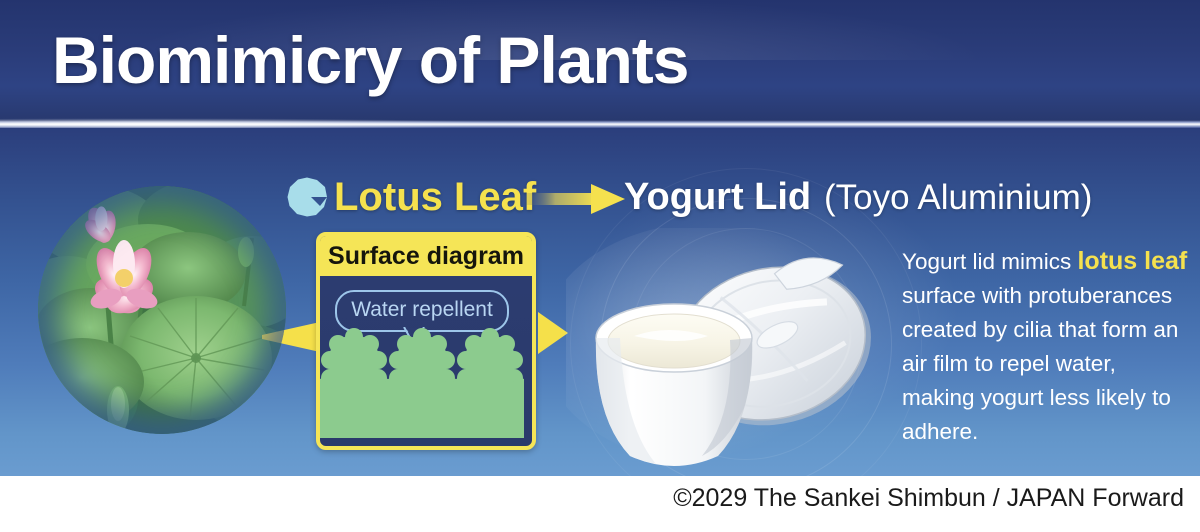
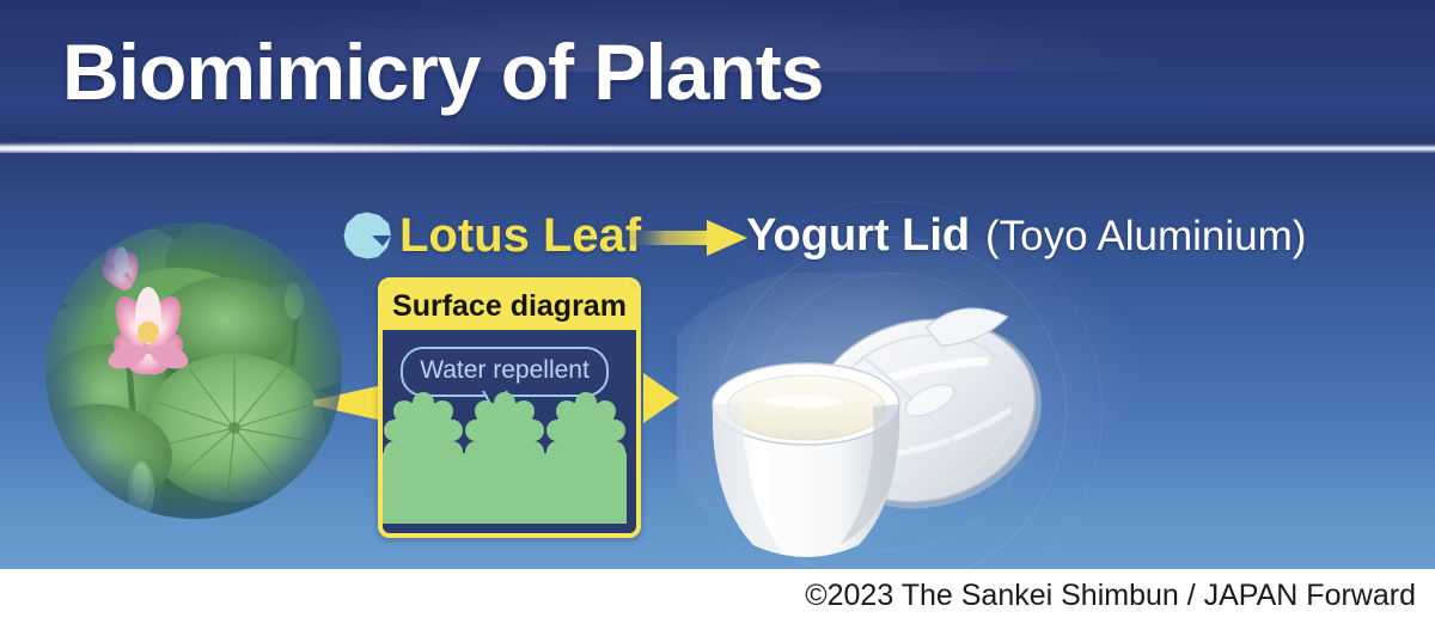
  Biomimicry of Plants
  Lotus Lea
  Yogurt Lid
  (Toyo Aluminium)
  Surface diagram
  Water repellent
- Yogurt lid mimics lotus leaf surface with protuberances created by cilia that form an air film to repel water, making yogurt less likely to adhere.
- ©2029 The Sankei Shimbun / JAPAN Forward
+ ©2023 The Sankei Shimbun / JAPAN Forward
